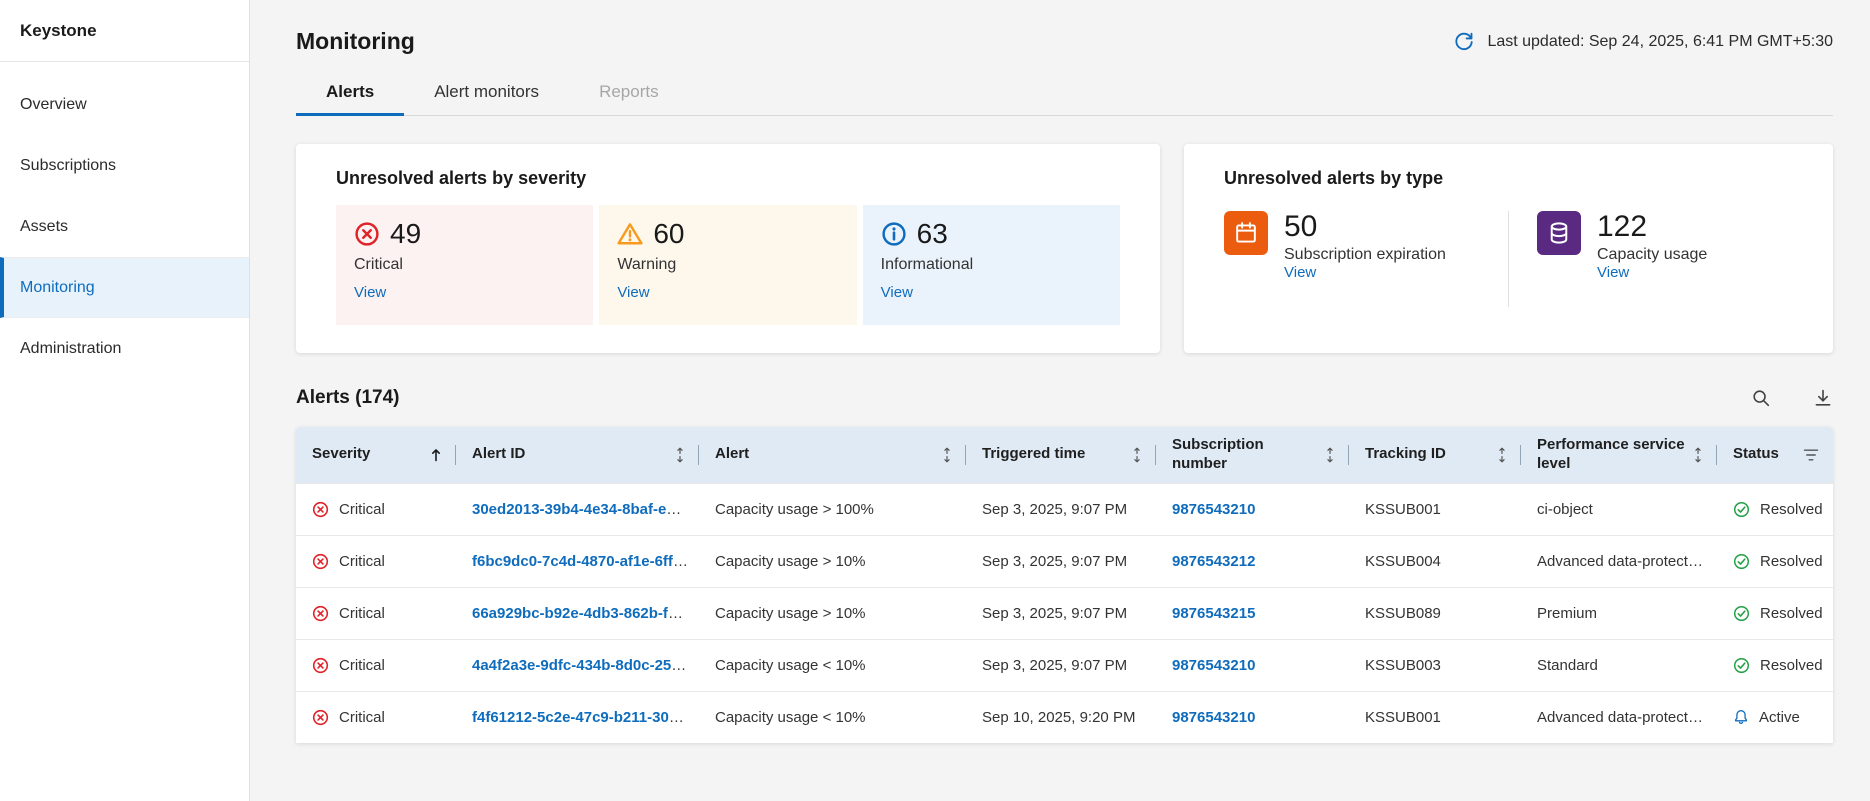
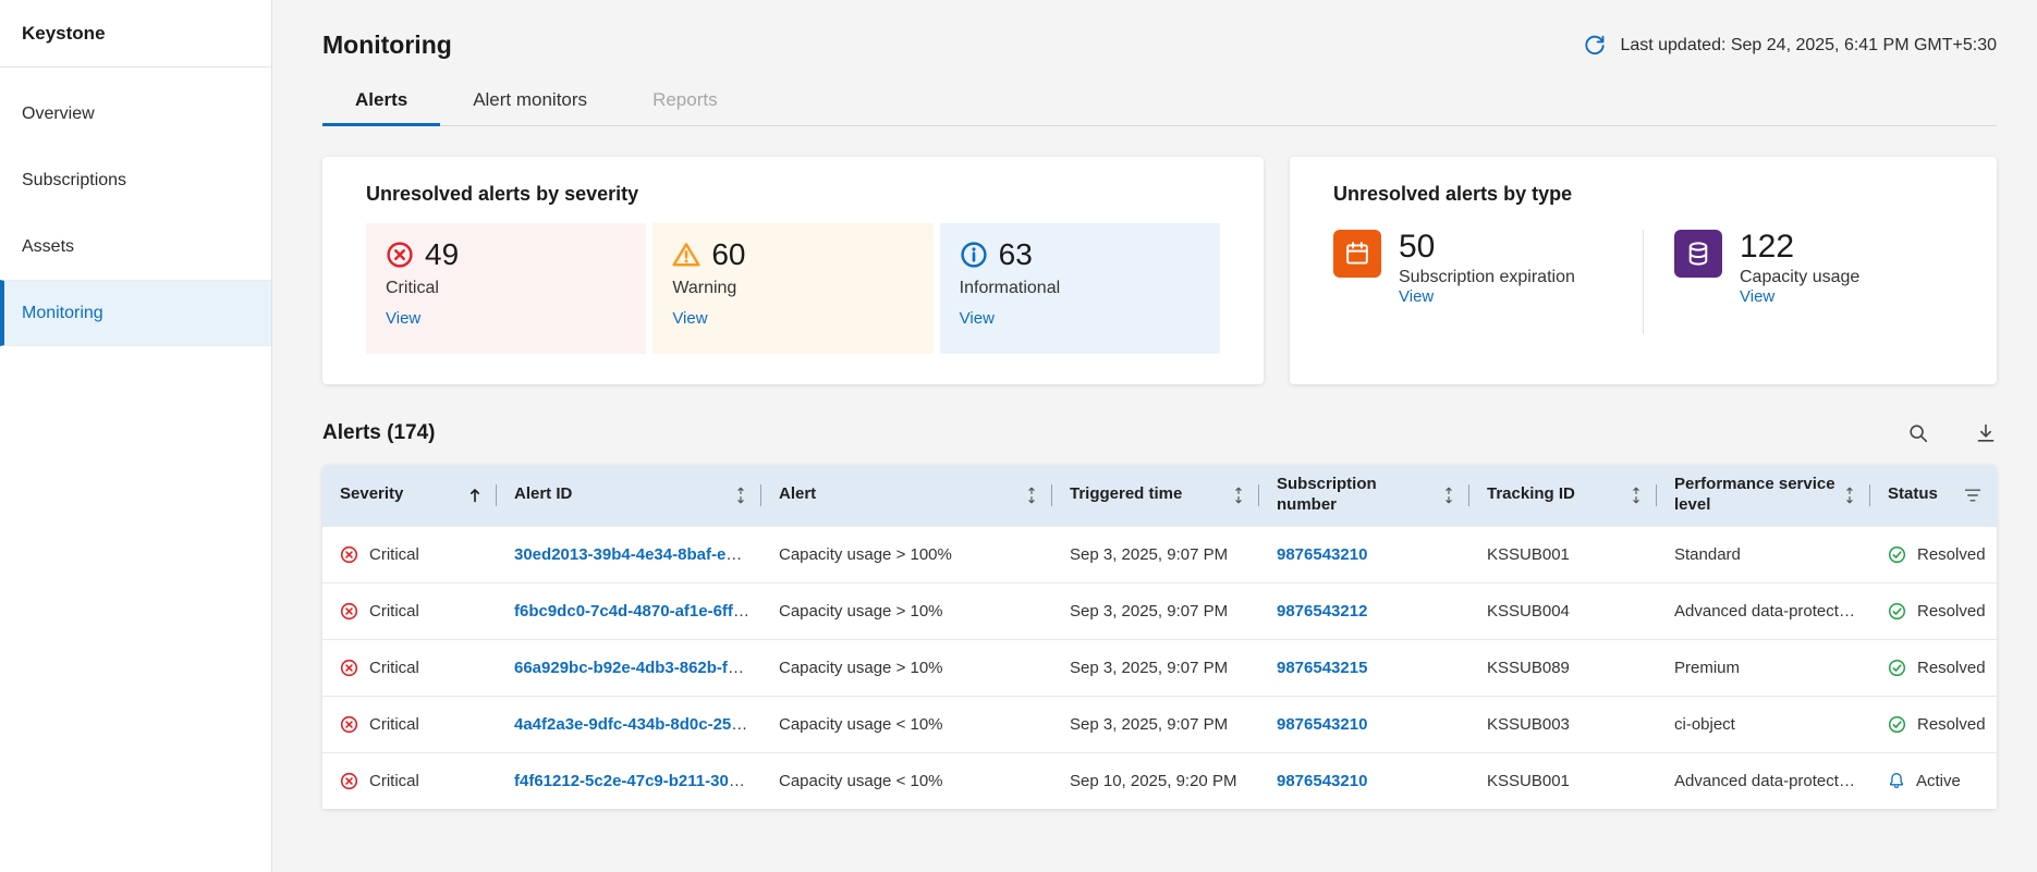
  Keystone
  Overview
  Subscriptions
  Assets
  Monitoring
- Administration
  Monitoring
  Last updated: Sep 24, 2025, 6:41 PM GMT+5:30
  Alerts
  Alert monitors
  Reports
  Unresolved alerts by severity
  49
  Critical
  View
  60
  Warning
  View
  63
  Informational
  View
  Unresolved alerts by type
  50
  Subscription expiration
  View
  122
  Capacity usage
  View
  Alerts (174)
  Severity	Alert ID	Alert	Triggered time	Subscription number	Tracking ID	Performance service level	Status
- Critical	30ed2013-39b4-4e34-8baf-e9c...	Capacity usage > 100%	Sep 3, 2025, 9:07 PM	9876543210	KSSUB001	ci-object	Resolved
+ Critical	30ed2013-39b4-4e34-8baf-e9c...	Capacity usage > 100%	Sep 3, 2025, 9:07 PM	9876543210	KSSUB001	Standard	Resolved
  Critical	f6bc9dc0-7c4d-4870-af1e-6ff7e..	Capacity usage > 10%	Sep 3, 2025, 9:07 PM	9876543212	KSSUB004	Advanced data-protect pr...	Resolved
  Critical	66a929bc-b92e-4db3-862b-fb2...	Capacity usage > 10%	Sep 3, 2025, 9:07 PM	9876543215	KSSUB089	Premium	Resolved
- Critical	4a4f2a3e-9dfc-434b-8d0c-25d...	Capacity usage < 10%	Sep 3, 2025, 9:07 PM	9876543210	KSSUB003	Standard	Resolved
+ Critical	4a4f2a3e-9dfc-434b-8d0c-25d...	Capacity usage < 10%	Sep 3, 2025, 9:07 PM	9876543210	KSSUB003	ci-object	Resolved
  Critical	f4f61212-5c2e-47c9-b211-302b...	Capacity usage < 10%	Sep 10, 2025, 9:20 PM	9876543210	KSSUB001	Advanced data-protect pr...	Active
